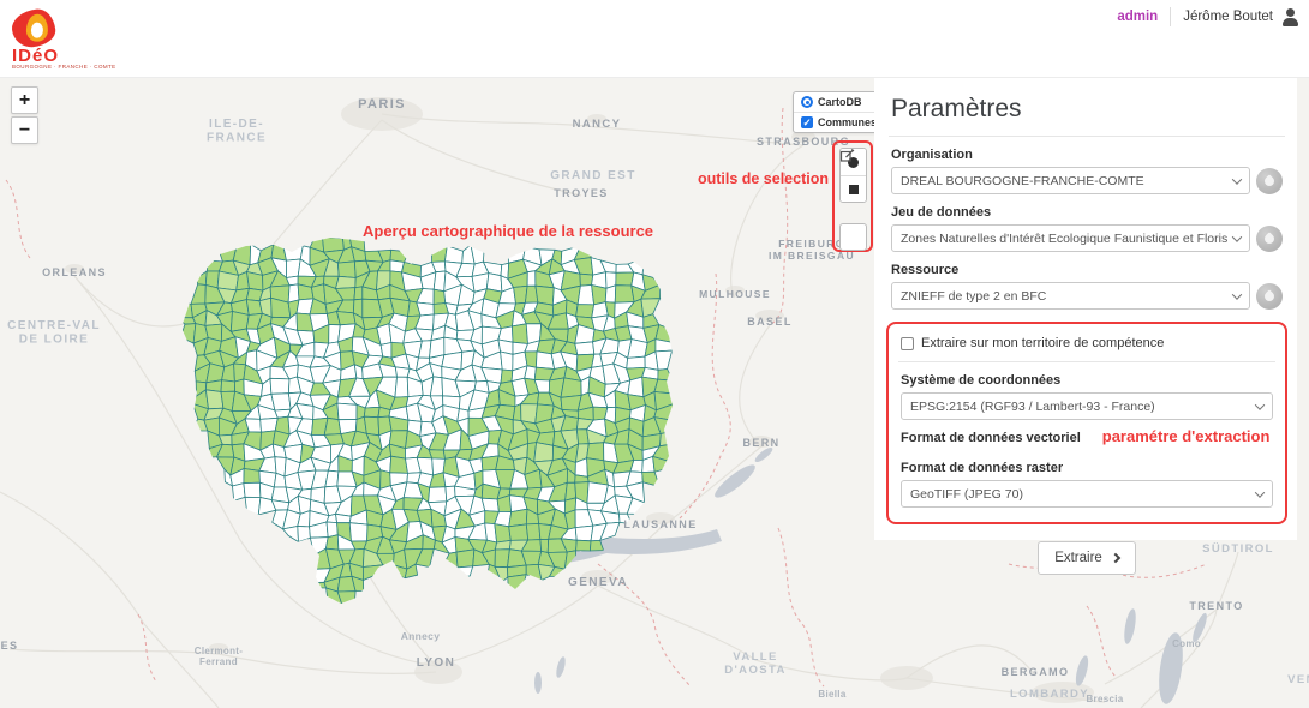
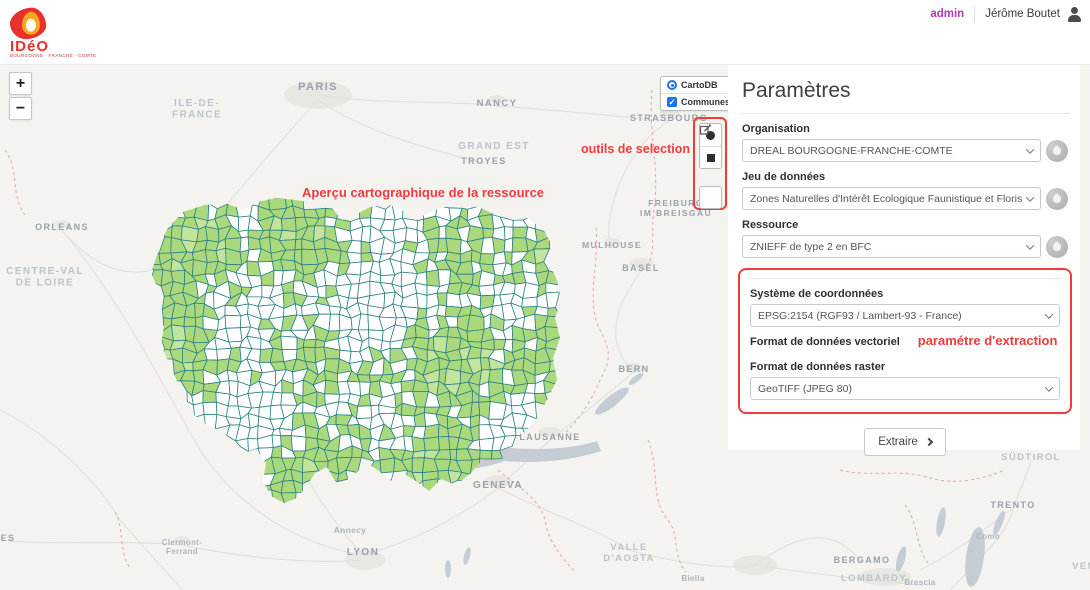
  PARIS
  ILE-DE- FRANCE
  NANCY
  STRASBOURG
  GRAND EST
  TROYES
  FREIBUR IM BREISGAU
  ORLEANS
  MULHOUSE
  CENTRE-VAL DE LOIRE
  BASEL
  BERN
  LAUSANNE
  GENEVA
  Annecy
  Clermont- Ferrand
  LYON
  VALLE D'AOSTA
  SÜDTIROL
  TRENTO
  BERGAMO
  LOMBARDY
  Como
  Brescia
  Biella
  ES
  +
  −
  CartoDB
  ✓
  Commune
  outils de selection
  Aperçu cartographique de la ressource
  IDéO
  admin
  Jérôme Boutet
  Paramètres
  Organisation
  DREAL BOURGOGNE-FRANCHE-COMTE
  Jeu de données
  Zones Naturelles d'Intérêt Ecologique Faunistique et Floris
  Ressource
  ZNIEFF de type 2 en BFC
- Extraire sur mon territoire de compétence
  Système de coordonnées
  EPSG:2154 (RGF93 / Lambert-93 - France)
  Format de données vectoriel
  paramétre d'extraction
  Format de données raster
- GeoTIFF (JPEG 70)
+ GeoTIFF (JPEG 80)
  Extraire
